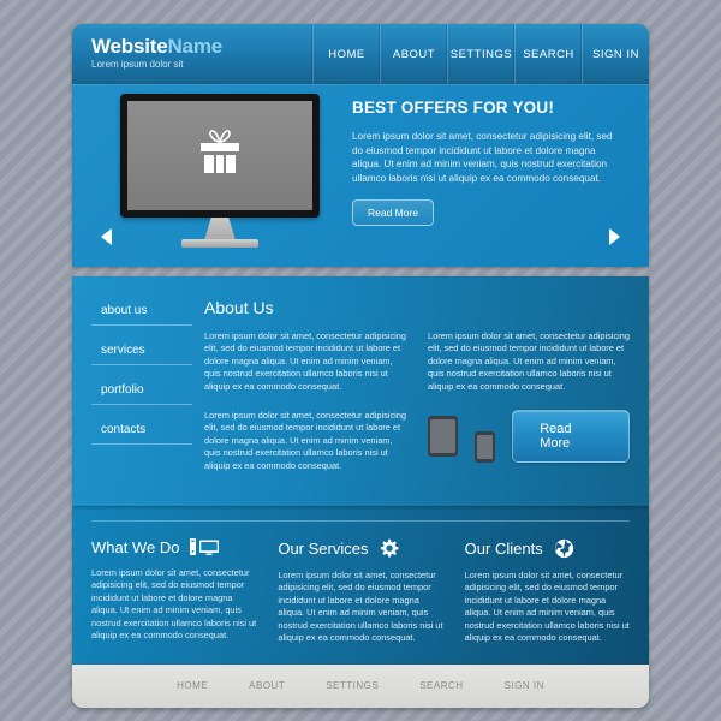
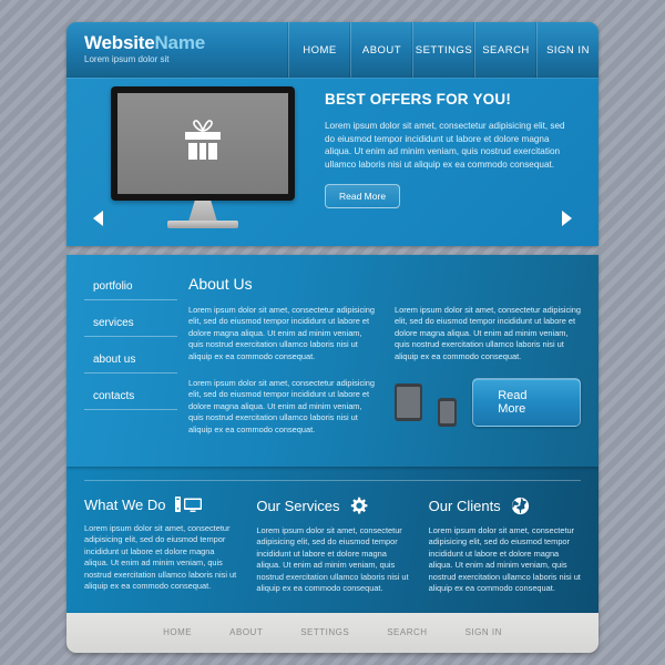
  WebsiteName
  Lorem ipsum dolor sit
  HOME
  ABOUT
  SETTINGS
  SEARCH
  SIGN IN
  BEST OFFERS FOR YOU!
  Lorem ipsum dolor sit amet, consectetur adipisicing elit, sed do eiusmod tempor incididunt ut labore et dolore magna aliqua. Ut enim ad minim veniam, quis nostrud exercitation ullamco laboris nisi ut aliquip ex ea commodo consequat.
  Read More
- about us
+ portfolio
  services
- portfolio
+ about us
  contacts
  About Us
  Lorem ipsum dolor sit amet, consectetur adipisicing elit, sed do eiusmod tempor incididunt ut labore et dolore magna aliqua. Ut enim ad minim veniam, quis nostrud exercitation ullamco laboris nisi ut aliquip ex ea commodo consequat.
  Lorem ipsum dolor sit amet, consectetur adipisicing elit, sed do eiusmod tempor incididunt ut labore et dolore magna aliqua. Ut enim ad minim veniam, quis nostrud exercitation ullamco laboris nisi ut aliquip ex ea commodo consequat.
  Lorem ipsum dolor sit amet, consectetur adipisicing elit, sed do eiusmod tempor incididunt ut labore et dolore magna aliqua. Ut enim ad minim veniam, quis nostrud exercitation ullamco laboris nisi ut aliquip ex ea commodo consequat.
  Read More
  What We Do
  Lorem ipsum dolor sit amet, consectetur adipisicing elit, sed do eiusmod tempor incididunt ut labore et dolore magna aliqua. Ut enim ad minim veniam, quis nostrud exercitation ullamco laboris nisi ut aliquip ex ea commodo consequat.
  Our Services
  Lorem ipsum dolor sit amet, consectetur adipisicing elit, sed do eiusmod tempor incididunt ut labore et dolore magna aliqua. Ut enim ad minim veniam, quis nostrud exercitation ullamco laboris nisi ut aliquip ex ea commodo consequat.
  Our Clients
  Lorem ipsum dolor sit amet, consectetur adipisicing elit, sed do eiusmod tempor incididunt ut labore et dolore magna aliqua. Ut enim ad minim veniam, quis nostrud exercitation ullamco laboris nisi ut aliquip ex ea commodo consequat.
  HOME
  ABOUT
  SETTINGS
  SEARCH
  SIGN IN
